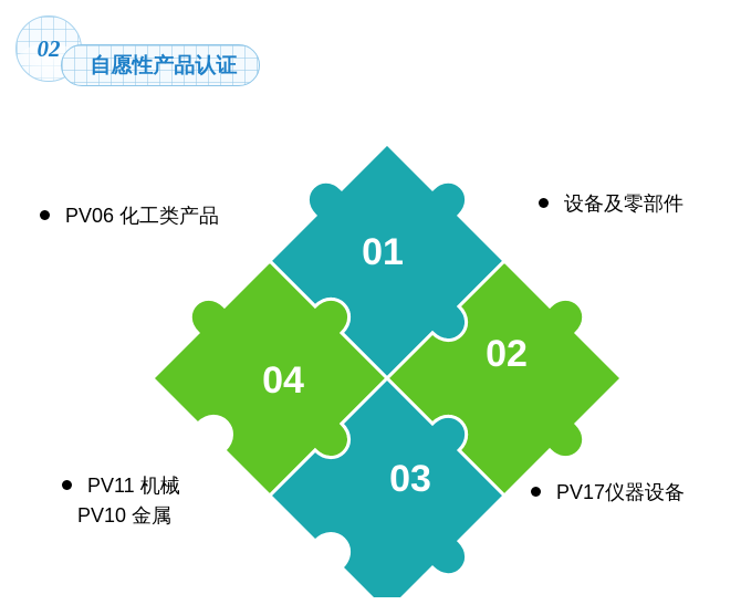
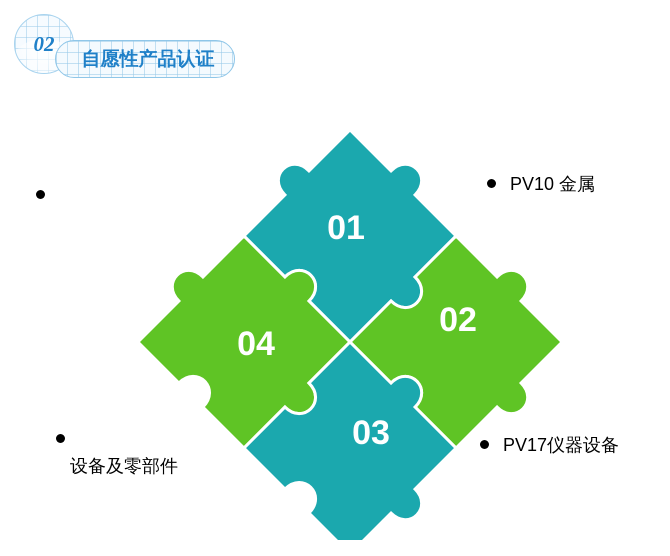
  02
  自愿性产品认证
  01
  02
  03
  04
- PV06 化工类产品
- 设备及零部件
+ PV10 金属
- PV11 机械
- PV10 金属
+ 设备及零部件
  PV17仪器设备
